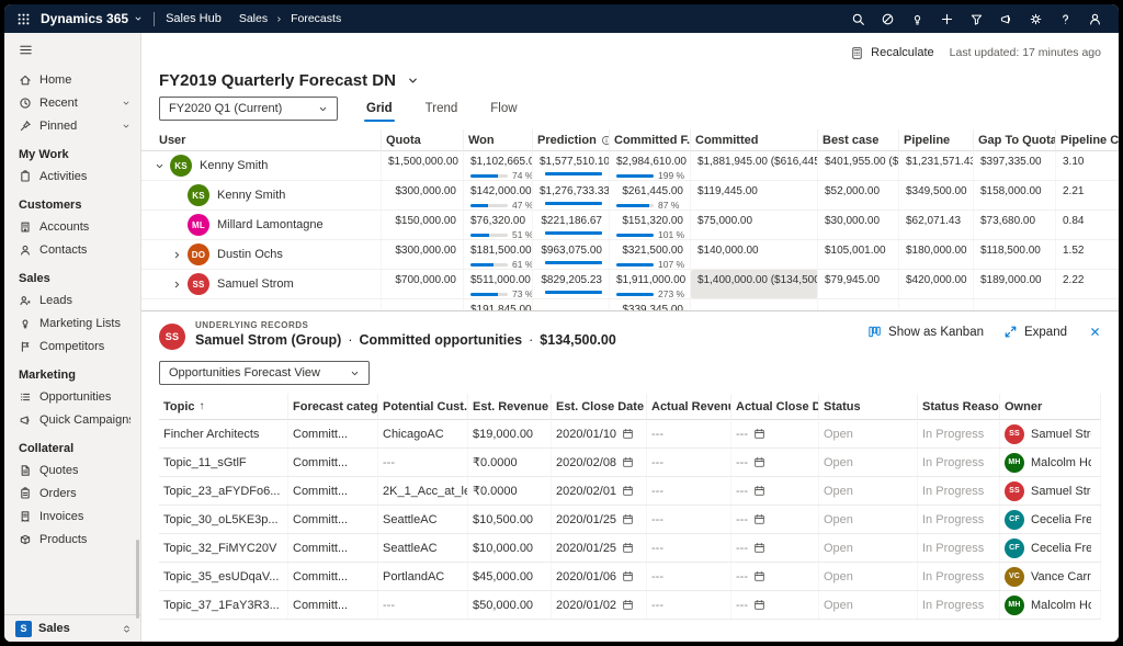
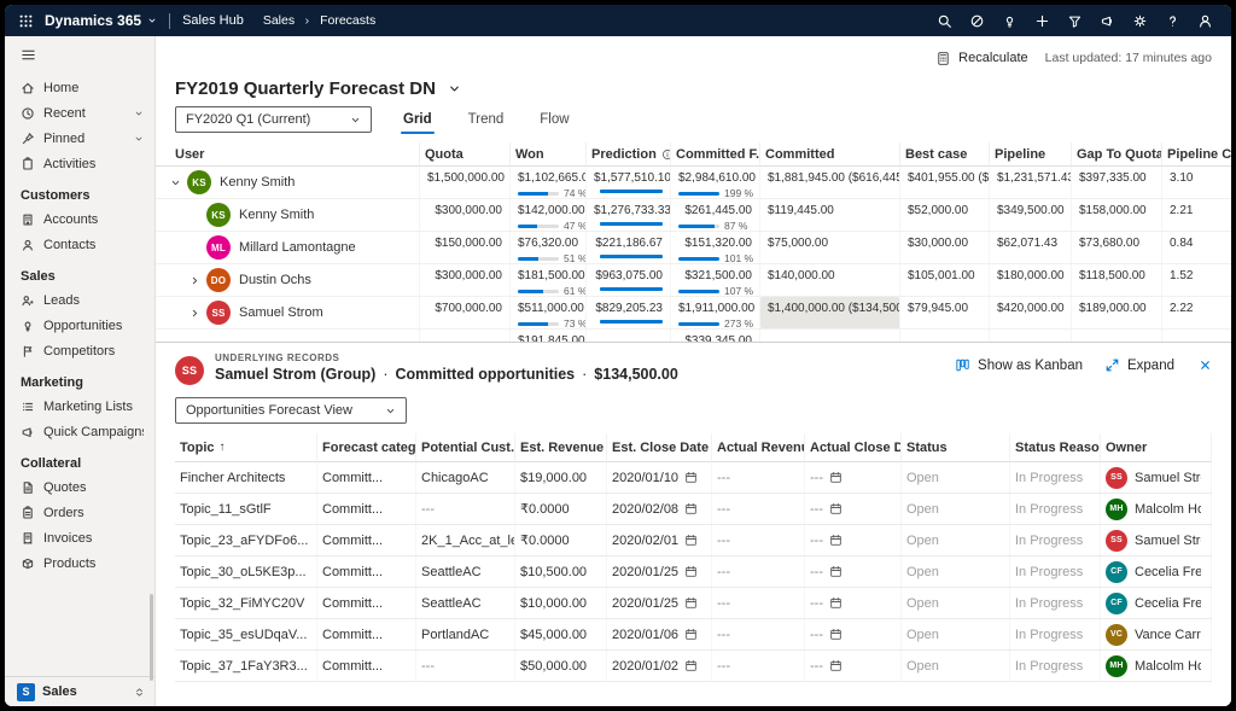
  Dynamics 365
  Sales Hub
  Sales
  Forecasts
  Home
  Recent
  Pinned
- My Work
  Activities
  Customers
  Accounts
  Contacts
  Sales
  Leads
- Marketing Lists
+ Opportunities
  Competitors
  Marketing
- Opportunities
+ Marketing Lists
  Quick Campaign
  Collateral
  Quotes
  Orders
  Invoices
  Products
  S
  Sales
  Recalculate
  Last updated: 17 minutes ago
  FY2019 Quarterly Forecast DN
  FY2020 Q1 (Current)
  Grid
  Trend
  Flow
  User
  Quota
  Won
  Prediction
  Committed F.
  Committed
  Best case
  Pipeline
  Gap To Quota
  KS
  Kenny Smith
  $1,500,000.00
  $1,102,665.0
  74 %
  $1,577,510.10
  $2,984,610.00
  199 %
  $1,881,945.00 ($616,445
  $401,955.00 ($
  $1,231,571.43
  $397,335.00
  3.10
  KS
  Kenny Smith
  $300,000.00
  $142,000.00
  47 %
  $1,276,733.33
  $261,445.00
  87 %
  $119,445.00
  $52,000.00
  $349,500.00
  $158,000.00
  2.21
  ML
  Millard Lamontagne
  $150,000.00
  $76,320.00
  51 %
  $221,186.67
  $151,320.00
  101 %
  $75,000.00
  $30,000.00
  $62,071.43
  $73,680.00
  0.84
  DO
  Dustin Ochs
  $300,000.00
  $181,500.00
  61 %
  $963,075.00
  $321,500.00
  107 %
  $140,000.00
  $105,001.00
  $180,000.00
  $118,500.00
  1.52
  SS
  Samuel Strom
  $700,000.00
  $511,000.00
  73 %
  $829,205.23
  $1,911,000.00
  273 %
  $1,400,000.00 ($134,500
  $79,945.00
  $420,000.00
  $189,000.00
  2.22
  $191,845.0
  $339,345.00
  SS
  UNDERLYING RECORDS
  Samuel Strom (Group)
  ·
  Committed opportunities
  ·
  $134,500.00
  Show as Kanban
  Expand
  Opportunities Forecast View
  Topic
  ↑
  Forecast categ
  Potential Cust.
  Est. Revenue
  Est. Close Date
  Actual Reven
  Actual Close D
  Status
  Status Reaso
  Owner
  Fincher Architects
  Committ...
  ChicagoAC
  $19,000.00
  2020/01/10
  ---
  ---
  Open
  In Progress
  Samuel Str
  Topic_11_sGtlF
  Committ...
  ---
  ₹0.0000
  2020/02/08
  ---
  ---
  Open
  In Progress
  Topic_23_aFYDFo6...
  Committ...
  2K_1_Acc_at_le
  ₹0.0000
  2020/02/01
  ---
  ---
  Open
  In Progress
  Samuel Str
  Topic_30_oL5KE3p...
  Committ...
  SeattleAC
  $10,500.00
  2020/01/25
  ---
  ---
  Open
  In Progress
  Cecelia Fre
  Topic_32_FiMYC20V
  Committ...
  SeattleAC
  $10,000.00
  2020/01/25
  ---
  ---
  Open
  In Progress
  Cecelia Fre
  Topic_35_esUDqaV...
  Committ...
  PortlandAC
  $45,000.00
  2020/01/06
  ---
  ---
  Open
  In Progress
  Vance Carr
  Topic_37_1FaY3R3...
  Committ...
  ---
  $50,000.00
  2020/01/02
  ---
  ---
  Open
  In Progress
